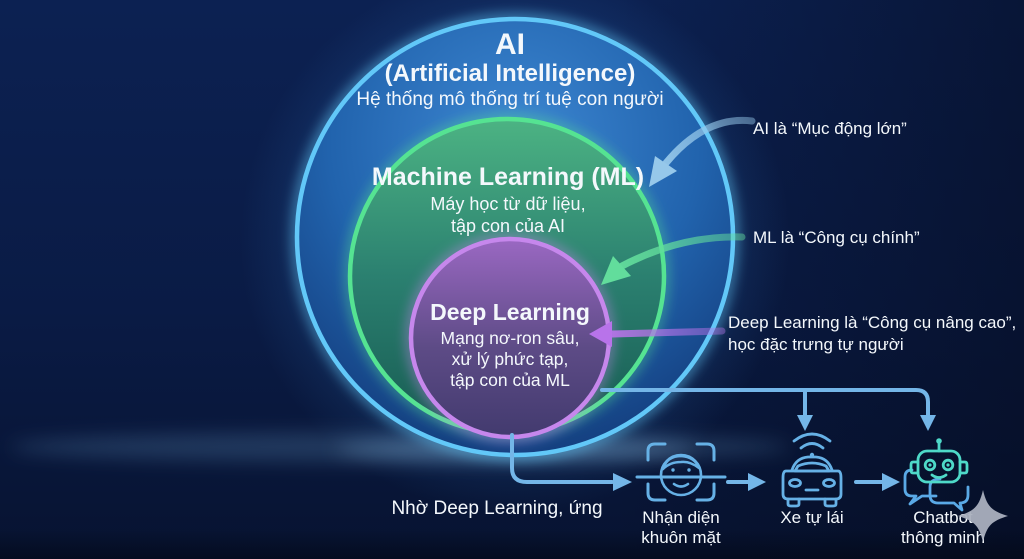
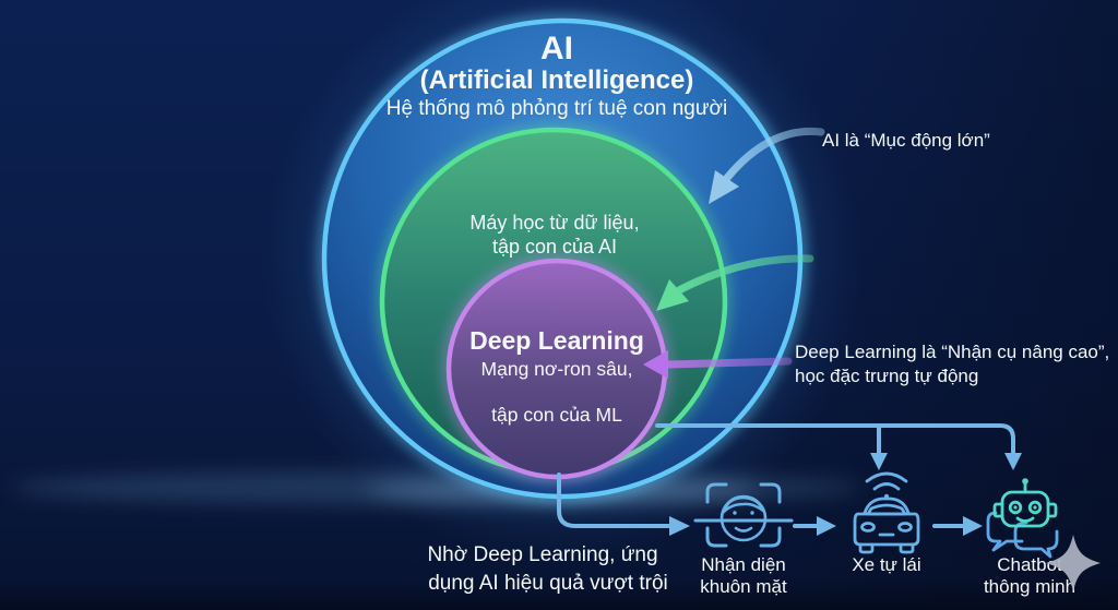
  AI
  (Artificial Intelligence)
- Hệ thống mô thống trí tuệ con người
+ Hệ thống mô phỏng trí tuệ con người
- Machine Learning (ML)
  Máy học từ dữ liệu,
  tập con của AI
  Deep Learning
  Mạng nơ-ron sâu,
- xử lý phức tạp,
  tập con của ML
  AI là “Mục động lớn”
- ML là “Công cụ chính”
- Deep Learning là “Công cụ nâng cao”,
+ Deep Learning là “Nhận cụ nâng cao”,
- học đặc trưng tự người
+ học đặc trưng tự động
  Nhờ Deep Learning, ứng
+ dụng AI hiệu quả vượt trội
  Nhận diện
  khuôn mặt
  Xe tự lái
  Chatb
  thông minh
